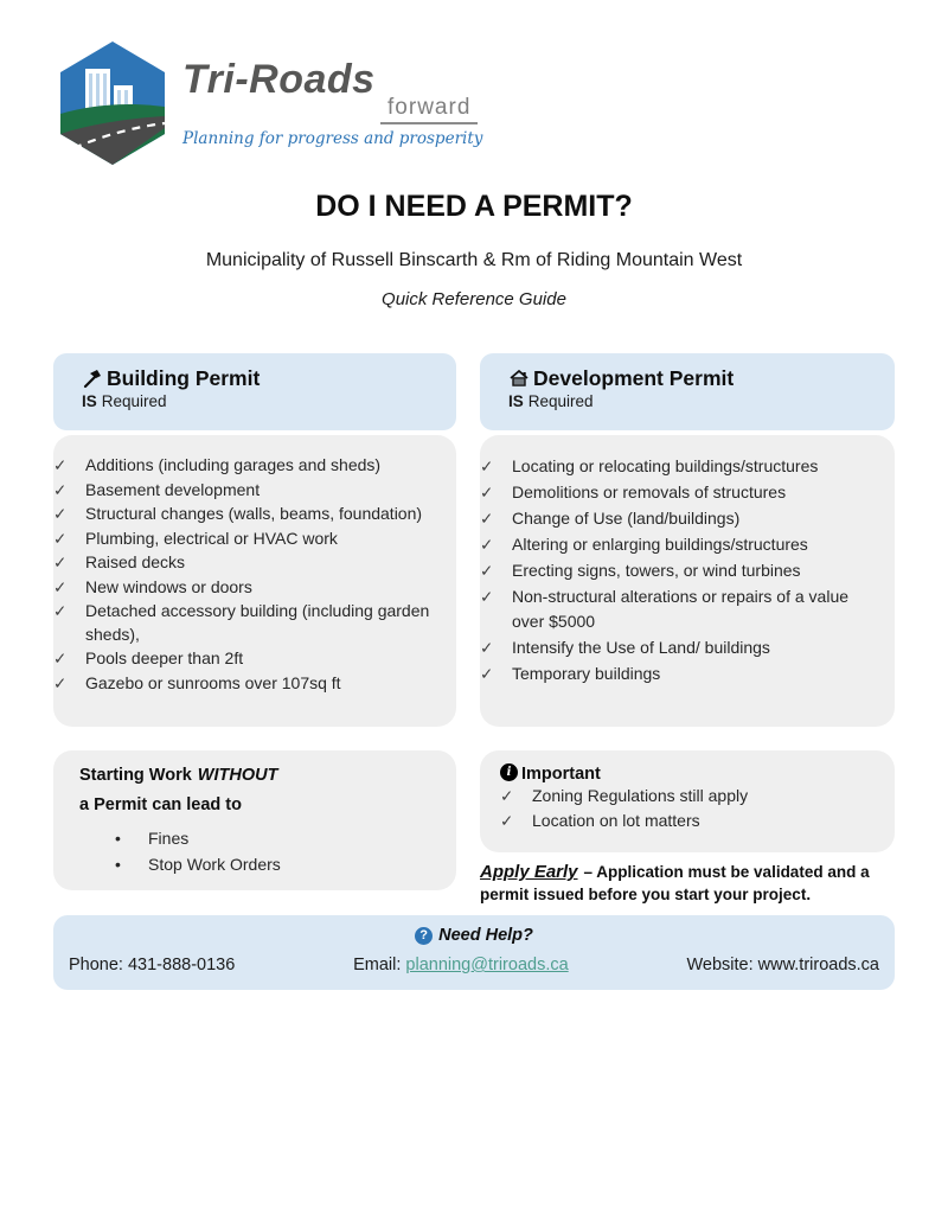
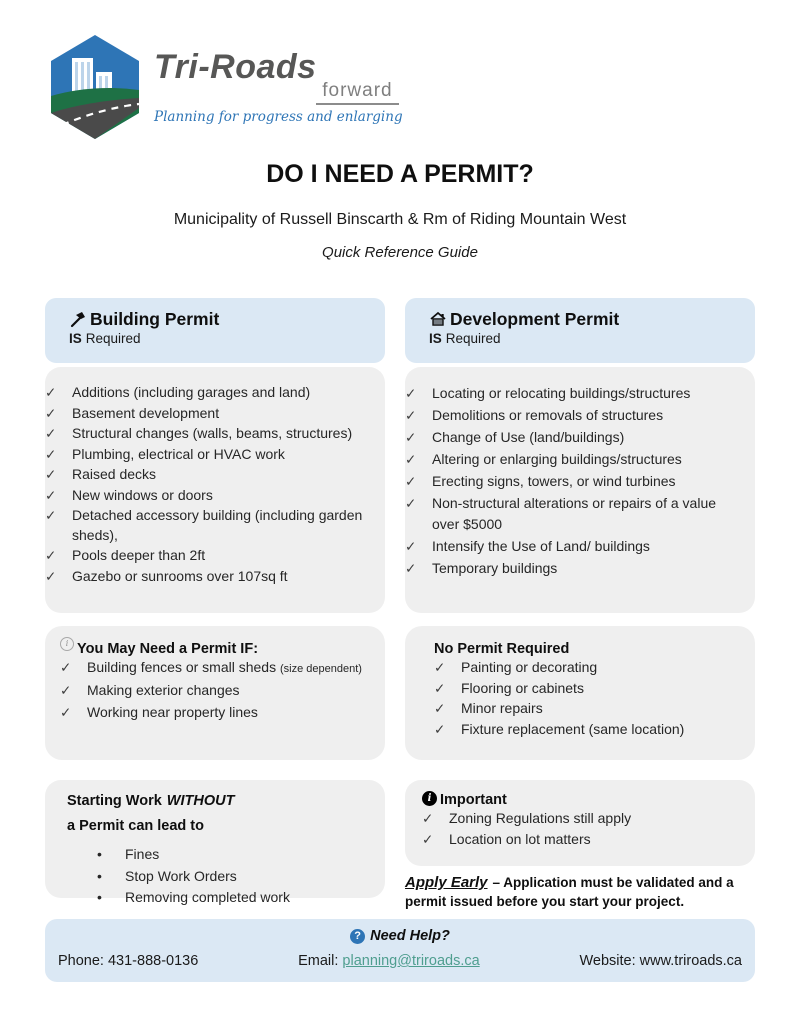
  Tri-Roads
  forward
- Planning for progress and prosperity
+ Planning for progress and enlarging
  DO I NEED A PERMIT?
  Municipality of Russell Binscarth & Rm of Riding Mountain West
  Quick Reference Guide
  Building Permit
  IS Required
- Additions (including garages and sheds)
+ Additions (including garages and land)
  Basement development
- Structural changes (walls, beams, foundation)
+ Structural changes (walls, beams, structures)
  Plumbing, electrical or HVAC work
  Raised decks
  New windows or doors
  Detached accessory building (including garden sheds),
  Pools deeper than 2ft
  Gazebo or sunrooms over 107sq ft
  Development Permit
  IS Required
  Locating or relocating buildings/structures
  Demolitions or removals of structures
  Change of Use (land/buildings)
  Altering or enlarging buildings/structures
  Erecting signs, towers, or wind turbines
  Non-structural alterations or repairs of a value over $5000
  Intensify the Use of Land/ buildings
  Temporary buildings
+ You May Need a Permit IF:
+ Building fences or small sheds (size dependent)
+ Making exterior changes
+ Working near property lines
+ No Permit Required
+ Painting or decorating
+ Flooring or cabinets
+ Minor repairs
+ Fixture replacement (same location)
  Starting Work WITHOUT
  a Permit can lead to
  Fines
  Stop Work Orders
+ Removing completed work
  Important
  Zoning Regulations still apply
  Location on lot matters
  Apply Early – Application must be validated and a permit issued before you start your project.
  Need Help?
  Phone: 431-888-0136
  Email: planning@triroads.ca
  Website: www.triroads.ca
